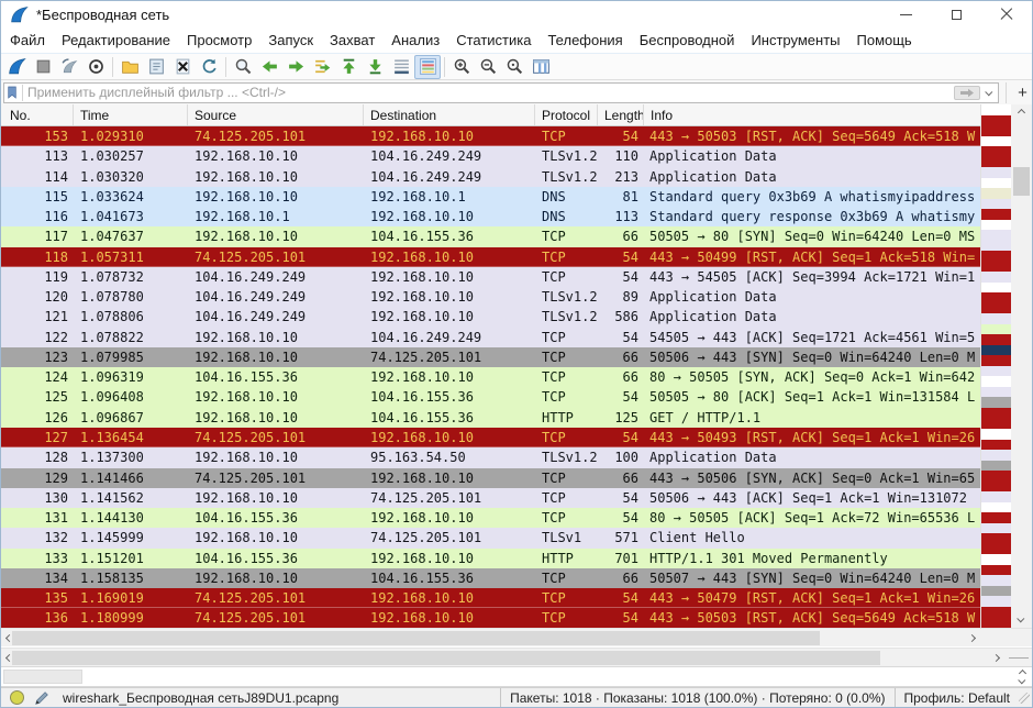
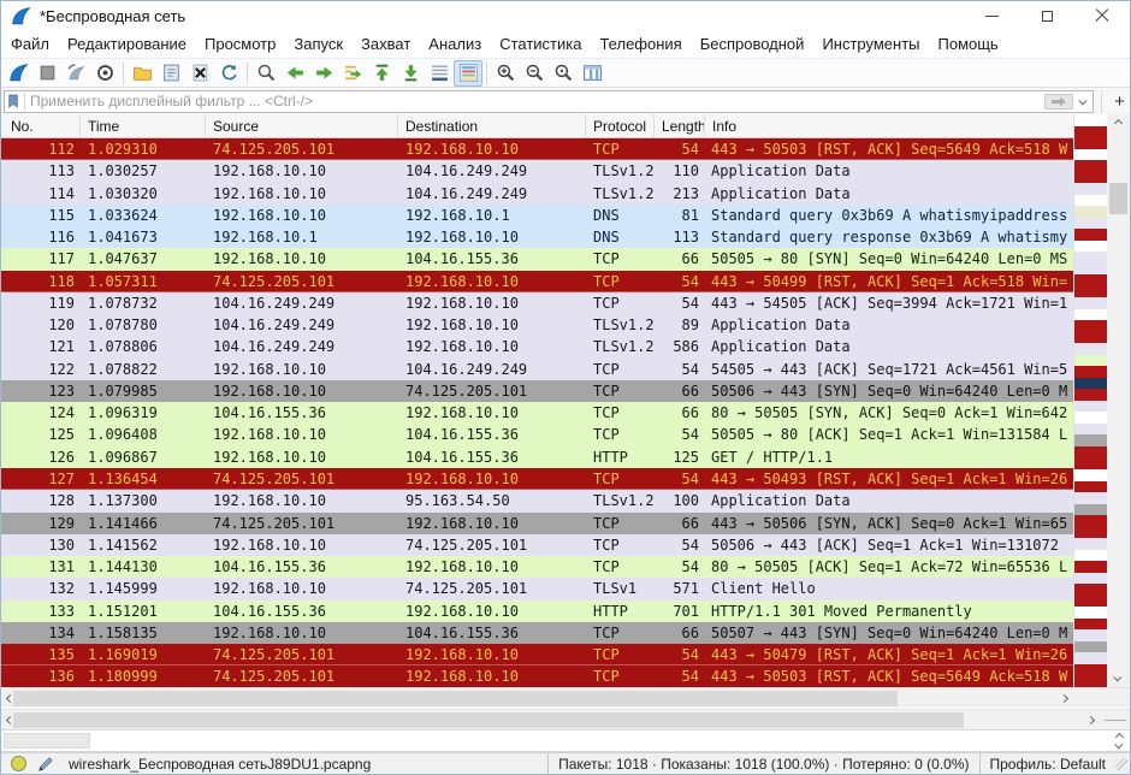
  *Беспроводная сеть
  Файл
  Редактирование
  Просмотр
  Запуск
  Захват
  Анализ
  Статистика
  Телефония
  Беспроводной
  Инструменты
  Помощь
  Применить дисплейный фильтр ... <Ctrl-/>
  +
  No.
  Time
  Source
  Destination
  Protocol
  Length
  Info
- 153
+ 112
  1.029310
  74.125.205.101
  192.168.10.10
  TCP
  54
  443 → 50503 [RST, ACK] Seq=5649 Ack=518 W
  113
  1.030257
  192.168.10.10
  104.16.249.249
  TLSv1.2
  110
  Application Data
  114
  1.030320
  192.168.10.10
  104.16.249.249
  TLSv1.2
  213
  Application Data
  115
  1.033624
  192.168.10.10
  192.168.10.1
  DNS
  81
  Standard query 0x3b69 A whatismyipaddress
  116
  1.041673
  192.168.10.1
  192.168.10.10
  DNS
  113
  Standard query response 0x3b69 A whatismy
  117
  1.047637
  192.168.10.10
  104.16.155.36
  TCP
  66
  50505 → 80 [SYN] Seq=0 Win=64240 Len=0 MS
  118
  1.057311
  74.125.205.101
  192.168.10.10
  TCP
  54
  443 → 50499 [RST, ACK] Seq=1 Ack=518 Win=
  119
  1.078732
  104.16.249.249
  192.168.10.10
  TCP
  54
  443 → 54505 [ACK] Seq=3994 Ack=1721 Win=1
  120
  1.078780
  104.16.249.249
  192.168.10.10
  TLSv1.2
  89
  Application Data
  121
  1.078806
  104.16.249.249
  192.168.10.10
  TLSv1.2
  586
  Application Data
  122
  1.078822
  192.168.10.10
  104.16.249.249
  TCP
  54
  54505 → 443 [ACK] Seq=1721 Ack=4561 Win=5
  123
  1.079985
  192.168.10.10
  74.125.205.101
  TCP
  66
  50506 → 443 [SYN] Seq=0 Win=64240 Len=0 M
  124
  1.096319
  104.16.155.36
  192.168.10.10
  TCP
  66
  80 → 50505 [SYN, ACK] Seq=0 Ack=1 Win=642
  125
  1.096408
  192.168.10.10
  104.16.155.36
  TCP
  54
  50505 → 80 [ACK] Seq=1 Ack=1 Win=131584 L
  126
  1.096867
  192.168.10.10
  104.16.155.36
  HTTP
  125
  GET / HTTP/1.1
  127
  1.136454
  74.125.205.101
  192.168.10.10
  TCP
  54
  443 → 50493 [RST, ACK] Seq=1 Ack=1 Win=26
  128
  1.137300
  192.168.10.10
  95.163.54.50
  TLSv1.2
  100
  Application Data
  129
  1.141466
  74.125.205.101
  192.168.10.10
  TCP
  66
  443 → 50506 [SYN, ACK] Seq=0 Ack=1 Win=65
  130
  1.141562
  192.168.10.10
  74.125.205.101
  TCP
  54
  50506 → 443 [ACK] Seq=1 Ack=1 Win=131072
  131
  1.144130
  104.16.155.36
  192.168.10.10
  TCP
  54
  80 → 50505 [ACK] Seq=1 Ack=72 Win=65536 L
  132
  1.145999
  192.168.10.10
  74.125.205.101
  TLSv1
  571
  Client Hello
  133
  1.151201
  104.16.155.36
  192.168.10.10
  HTTP
  701
  HTTP/1.1 301 Moved Permanently
  134
  1.158135
  192.168.10.10
  104.16.155.36
  TCP
  66
  50507 → 443 [SYN] Seq=0 Win=64240 Len=0 M
  135
  1.169019
  74.125.205.101
  192.168.10.10
  TCP
  54
  443 → 50479 [RST, ACK] Seq=1 Ack=1 Win=26
  136
  1.180999
  74.125.205.101
  192.168.10.10
  TCP
  54
  443 → 50503 [RST, ACK] Seq=5649 Ack=518 W
  wireshark_Беспроводная сетьJ89DU1.pcapng
  Пакеты: 1018 · Показаны: 1018 (100.0%) · Потеряно: 0 (0.0%)
  Профиль: Default
